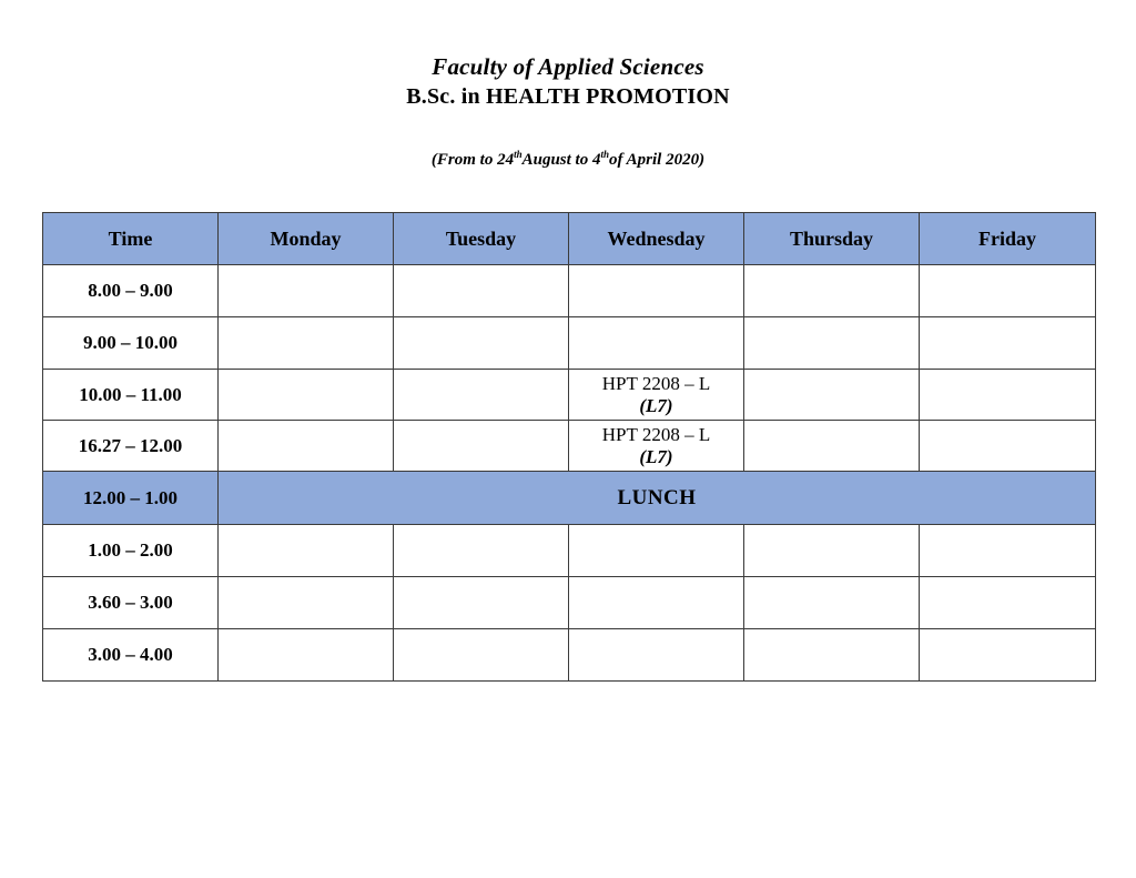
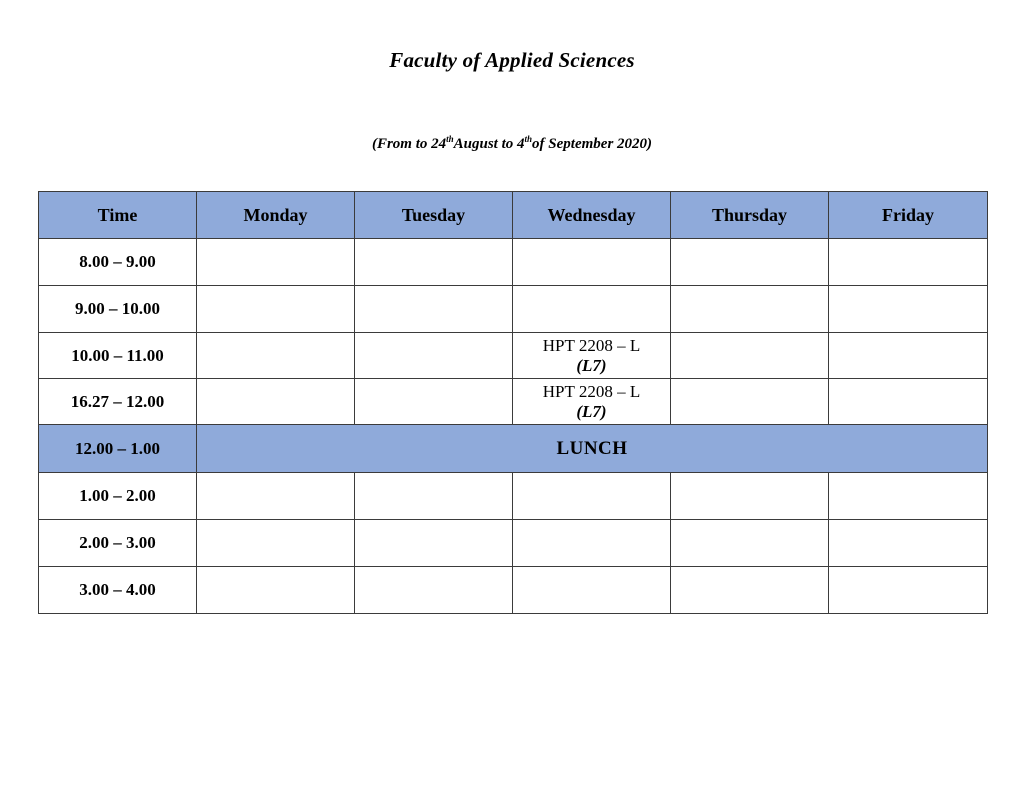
  Faculty of Applied Sciences
- B.Sc. in HEALTH PROMOTION
- (From to 24thAugust to 4thof April 2020)
+ (From to 24thAugust to 4thof September 2020)
  Time	Monday	Tuesday	Wednesday	Thursday	Friday
  8.00 – 9.00
  9.00 – 10.00
  10.00 – 11.00			HPT 2208 – L(L7)
  16.27 – 12.00			HPT 2208 – L(L7)
  12.00 – 1.00	LUNCH
  1.00 – 2.00
- 3.60 – 3.00
+ 2.00 – 3.00
  3.00 – 4.00
